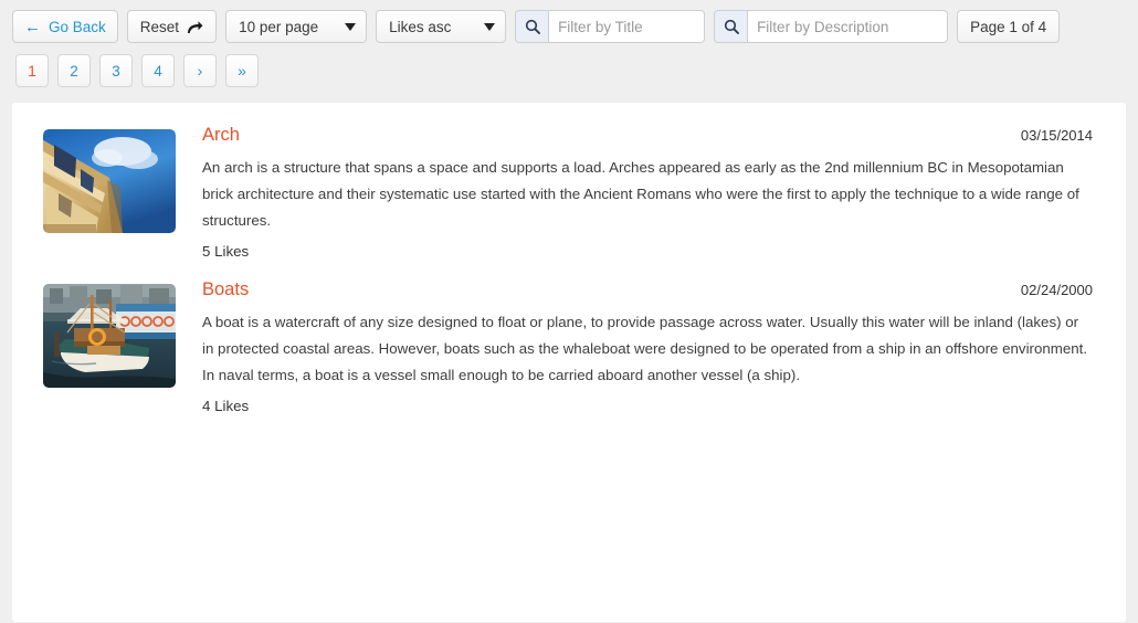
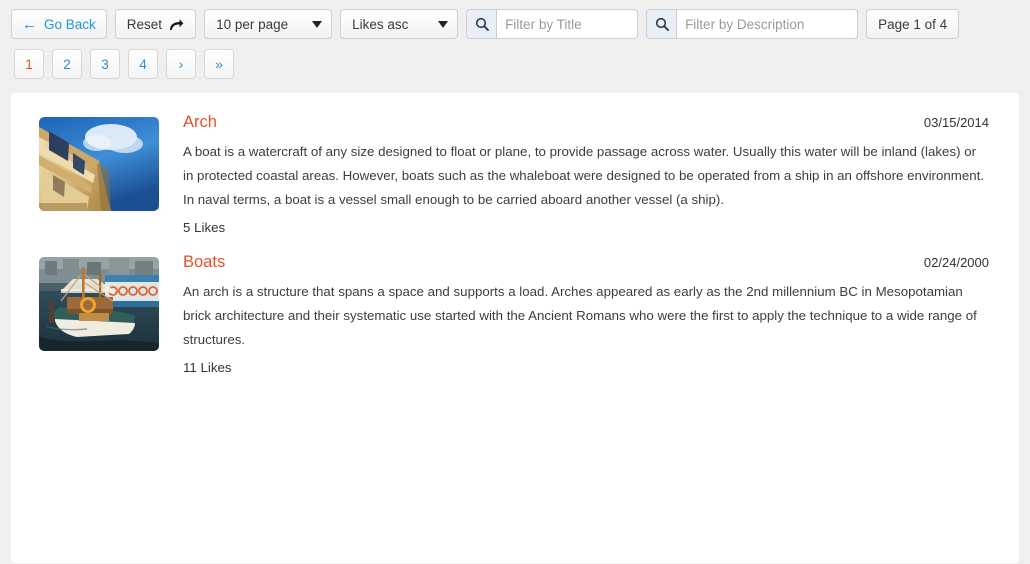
  ←
  Go Back
  Reset
  10 per page
  Likes asc
  Filter by Title
  Filter by Description
  Page 1 of 4
  1
  2
  3
  4
  ›
  »
  Arch
  03/15/2014
- An arch is a structure that spans a space and supports a load. Arches appeared as early as the 2nd millennium BC in Mesopotamian brick architecture and their systematic use started with the Ancient Romans who were the first to apply the technique to a wide range of structures.
+ A boat is a watercraft of any size designed to float or plane, to provide passage across water. Usually this water will be inland (lakes) or in protected coastal areas. However, boats such as the whaleboat were designed to be operated from a ship in an offshore environment. In naval terms, a boat is a vessel small enough to be carried aboard another vessel (a ship).
  5 Likes
  Boats
  02/24/2000
- A boat is a watercraft of any size designed to float or plane, to provide passage across water. Usually this water will be inland (lakes) or in protected coastal areas. However, boats such as the whaleboat were designed to be operated from a ship in an offshore environment. In naval terms, a boat is a vessel small enough to be carried aboard another vessel (a ship).
+ An arch is a structure that spans a space and supports a load. Arches appeared as early as the 2nd millennium BC in Mesopotamian brick architecture and their systematic use started with the Ancient Romans who were the first to apply the technique to a wide range of structures.
- 4 Likes
+ 11 Likes
